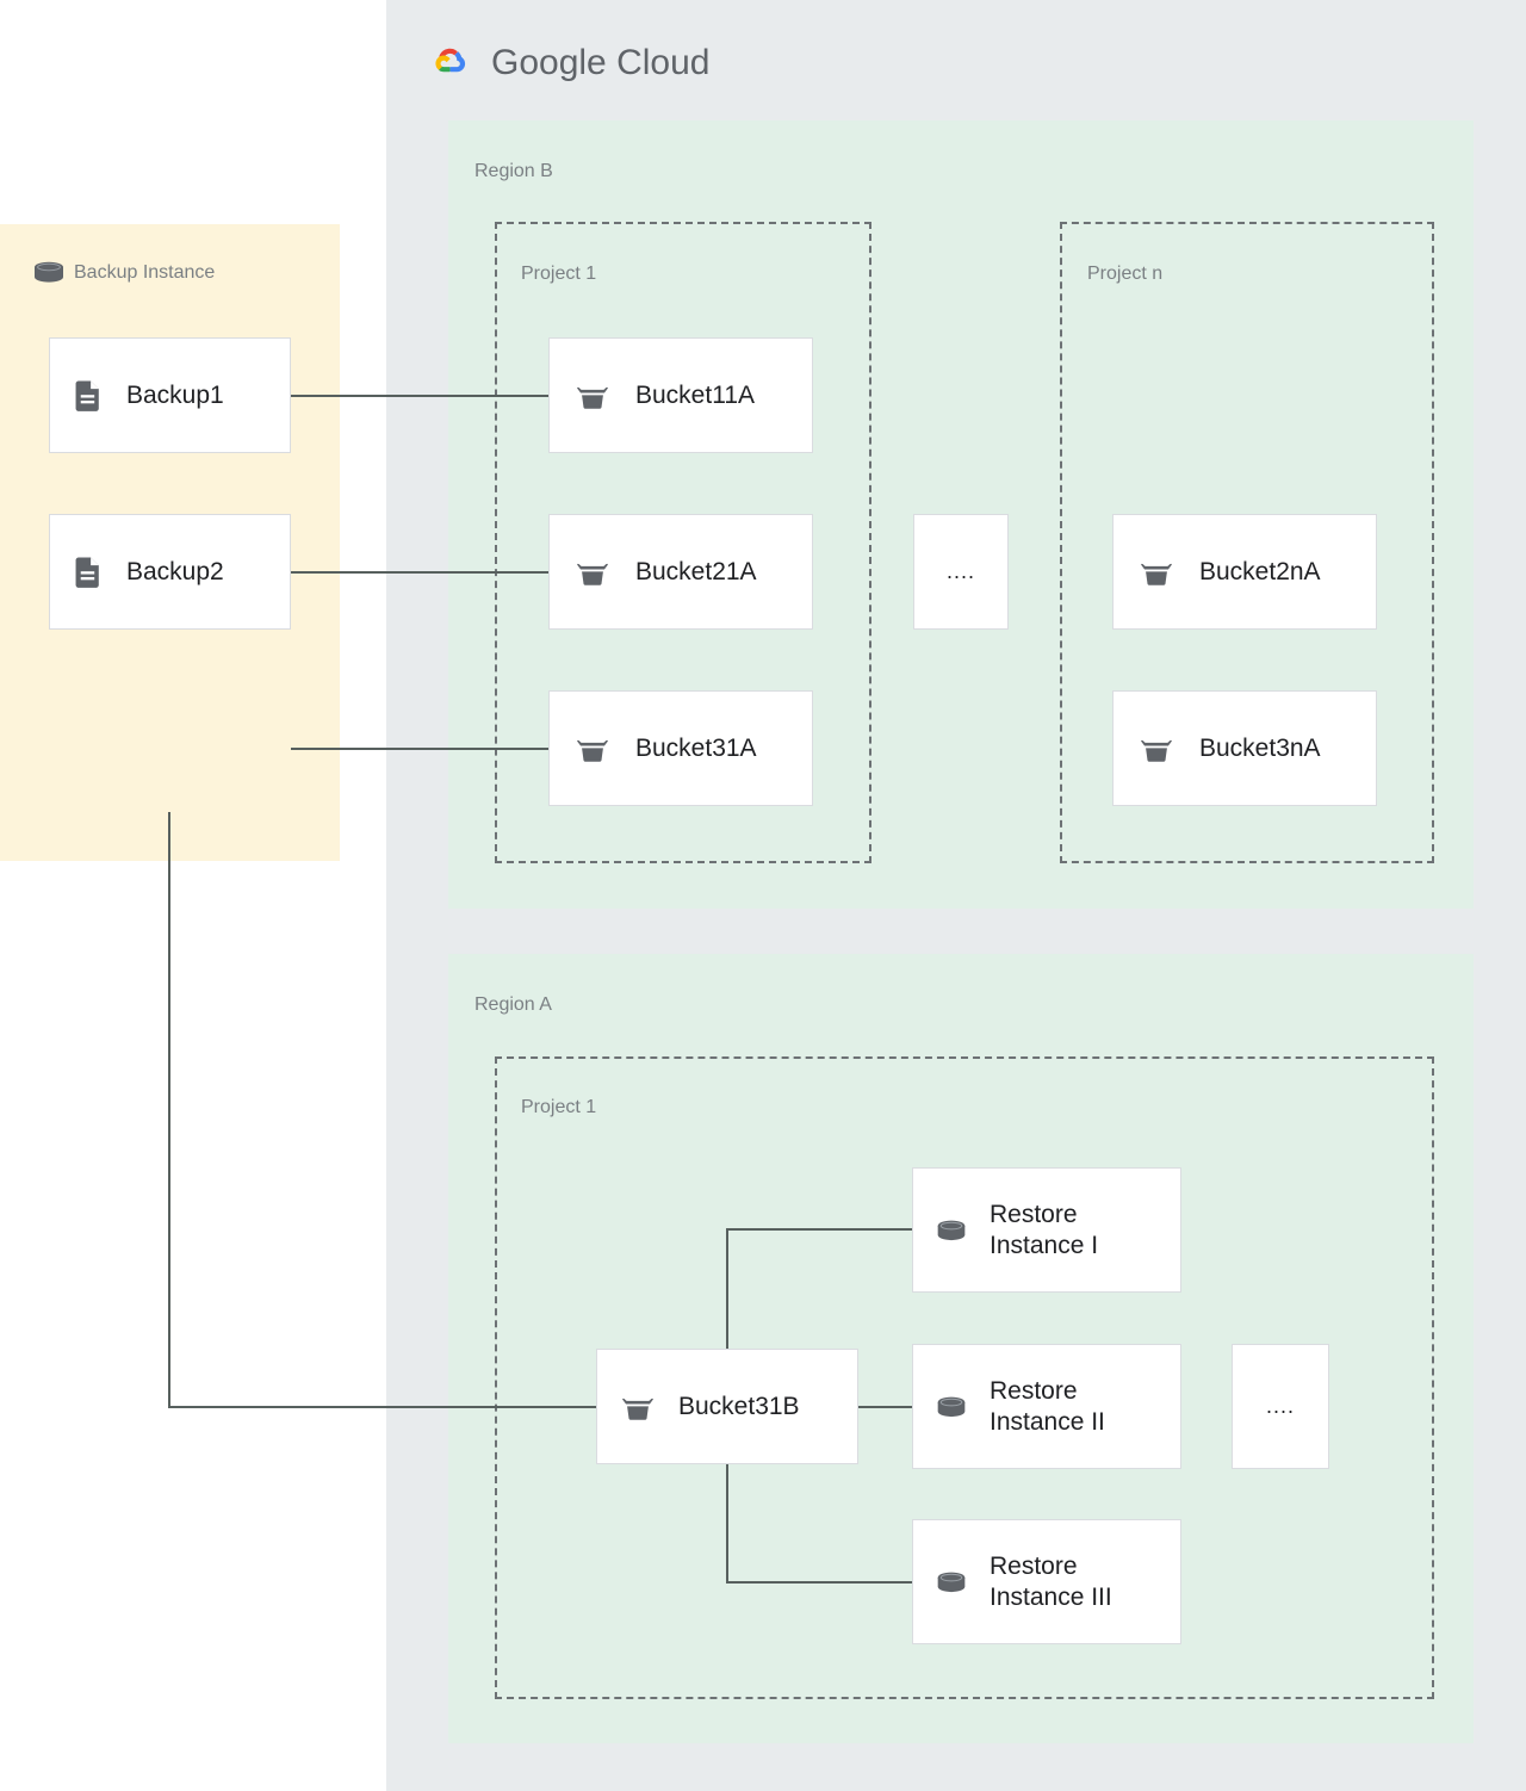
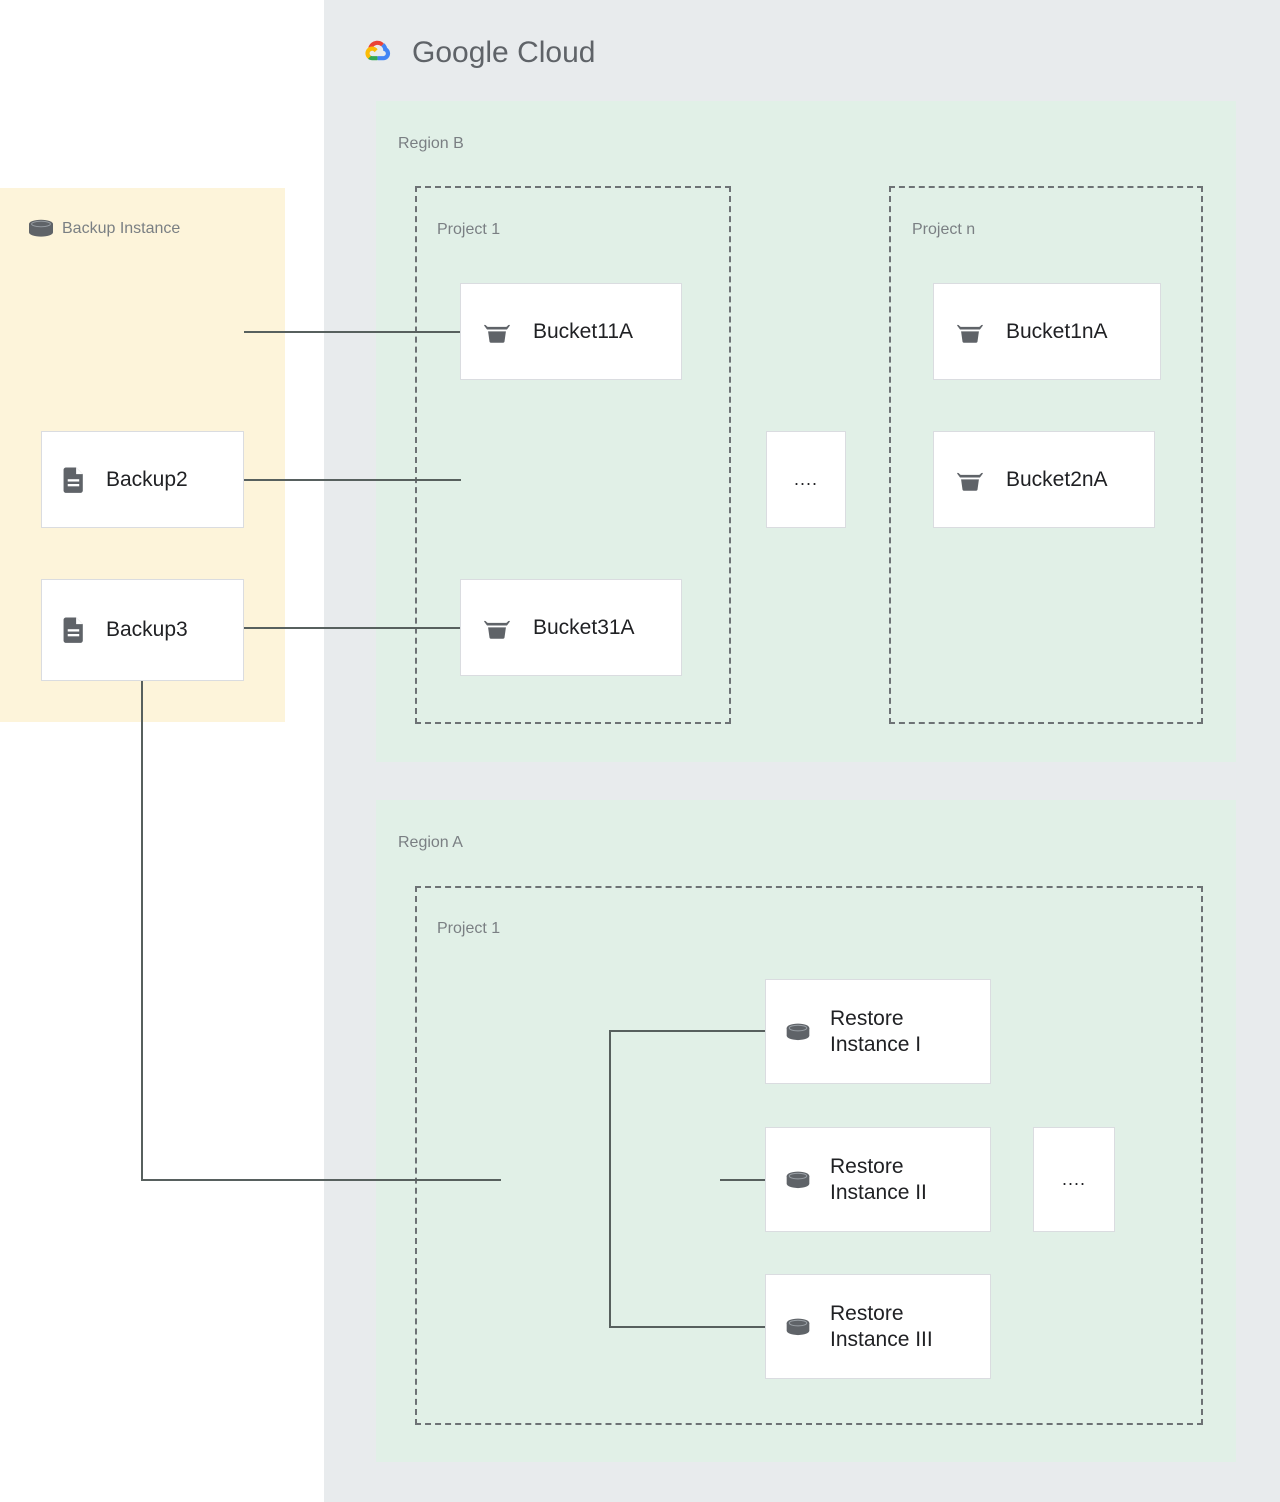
  Google Cloud
  Region B
  Project 1
  Project n
  Bucket11A
- Bucket21A
  Bucket31A
  ....
+ Bucket1nA
  Bucket2nA
- Bucket3nA
  Region A
  Project 1
- Bucket31B
  Restore
  Instance I
  Restore
  Instance II
  Restore
  Instance III
  ....
  Backup Instance
- Backup1
  Backup2
+ Backup3
